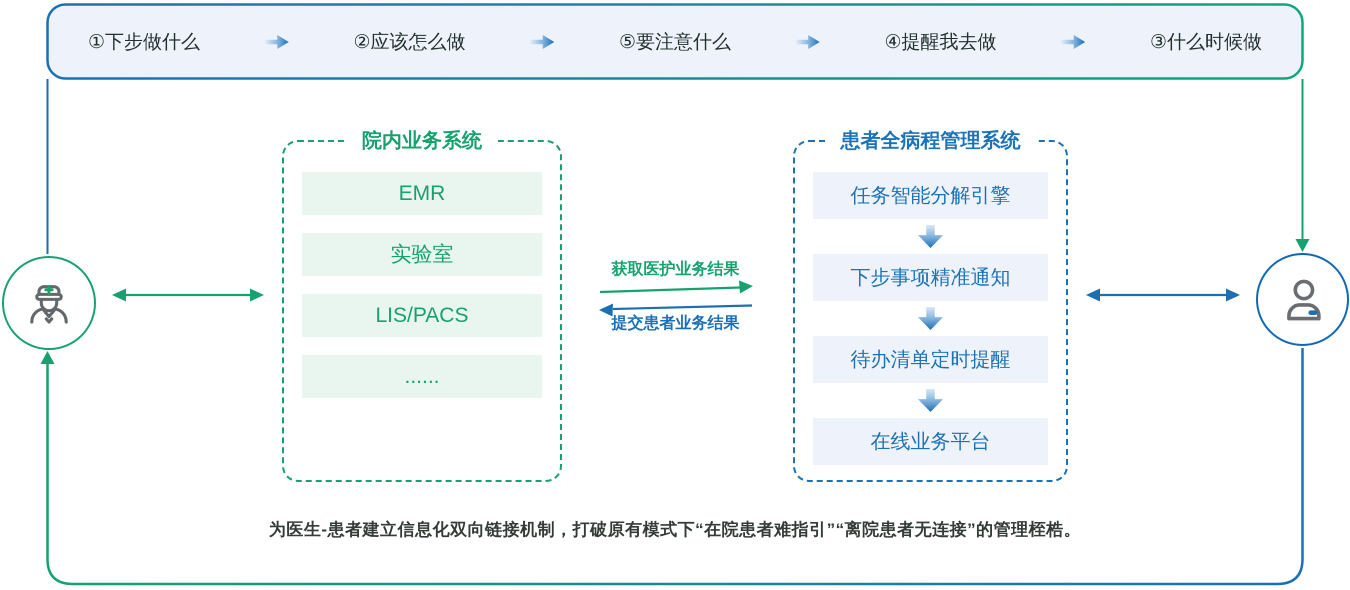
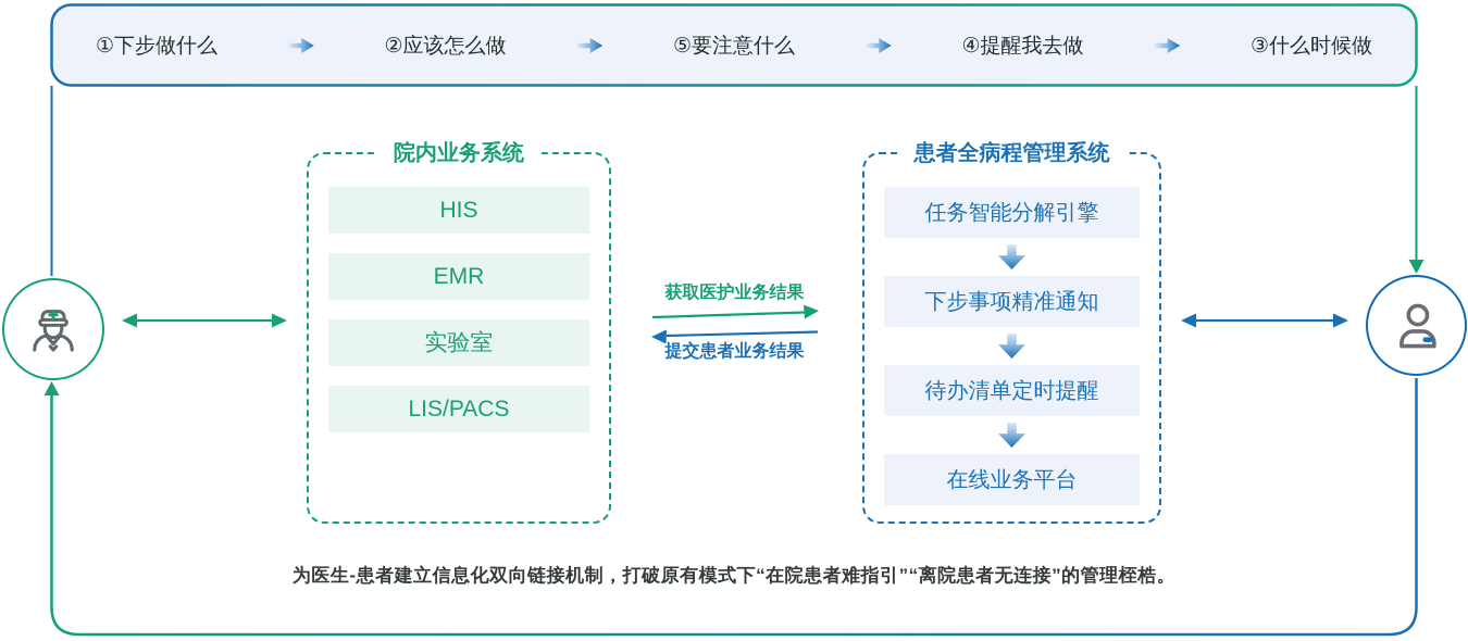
  ①下步做什么
  ②应该怎么做
  ⑤要注意什么
  ④提醒我去做
  ③什么时候做
  院内业务系统
+ HIS
  EMR
  实验室
  LIS/PACS
- ......
  患者全病程管理系统
  任务智能分解引擎
  下步事项精准通知
  待办清单定时提醒
  在线业务平台
  获取医护业务结果
  提交患者业务结果
  为医生-患者建立信息化双向链接机制，打破原有模式下“在院患者难指引”“离院患者无连接”的管理桎梏。
